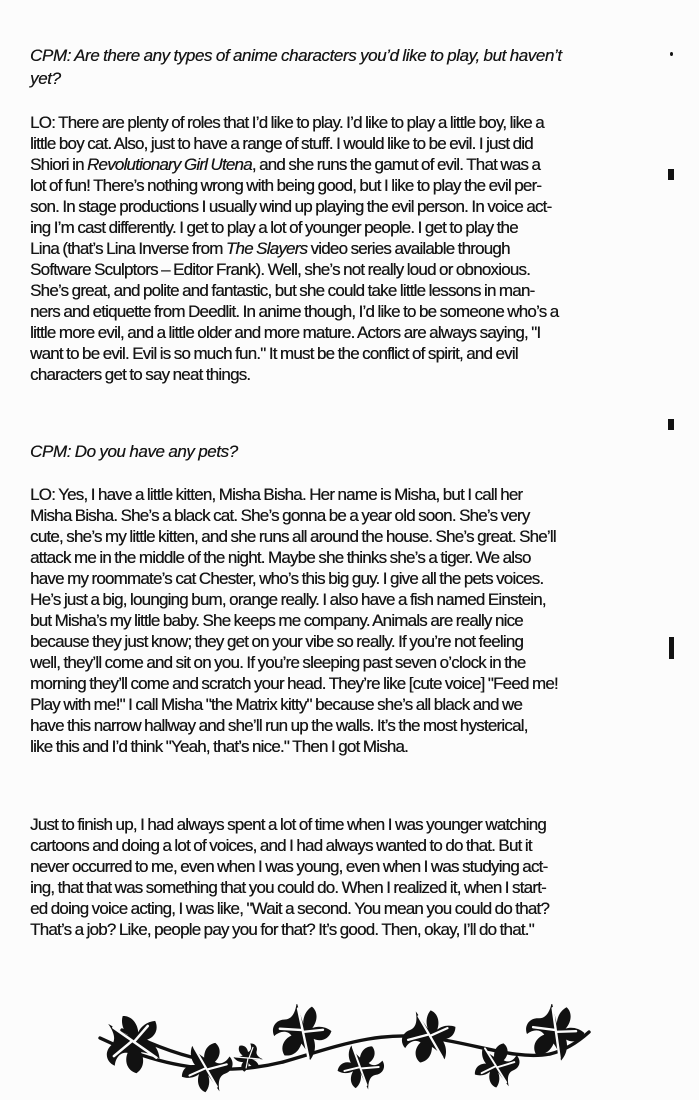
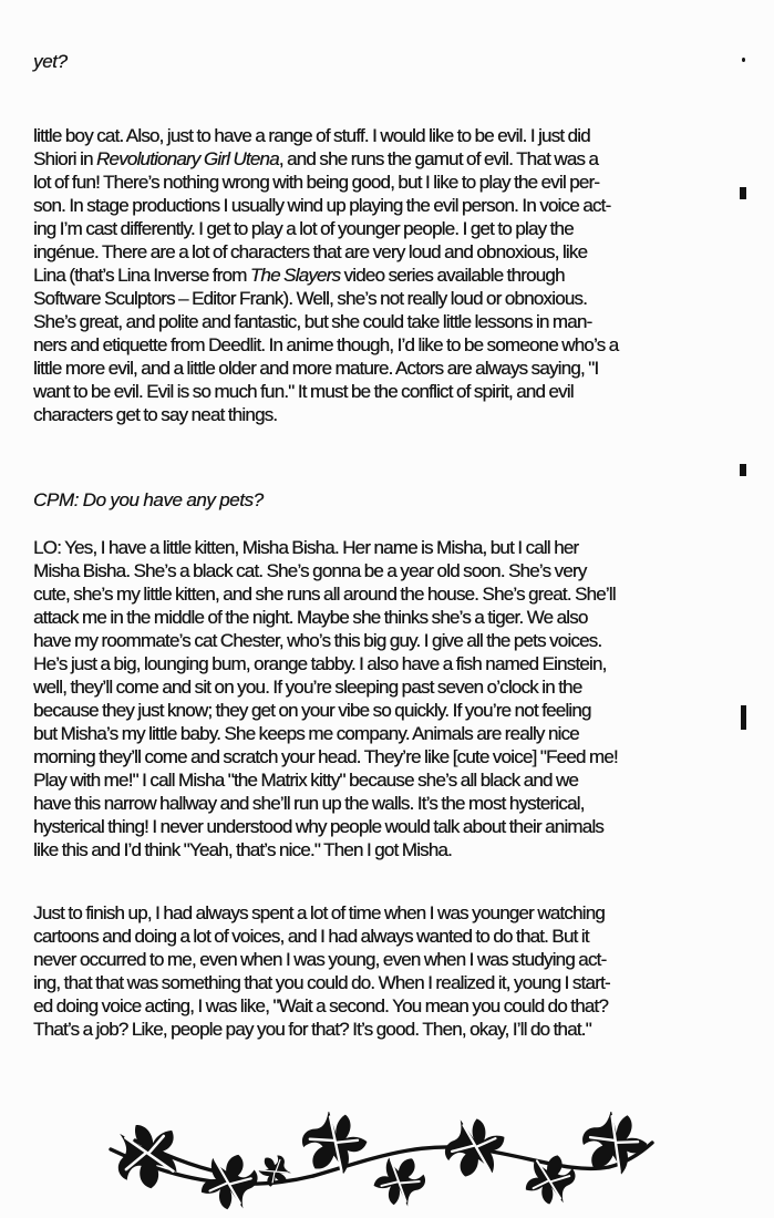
- CPM: Are there any types of anime characters you’d like to play, but haven’t
  yet?
- LO: There are plenty of roles that I’d like to play. I’d like to play a little boy, like a
  little boy cat. Also, just to have a range of stuff. I would like to be evil. I just did
  Shiori in Revolutionary Girl Utena, and she runs the gamut of evil. That was a
  lot of fun! There’s nothing wrong with being good, but I like to play the evil per-
  son. In stage productions I usually wind up playing the evil person. In voice act-
  ing I’m cast differently. I get to play a lot of younger people. I get to play the
+ ingénue. There are a lot of characters that are very loud and obnoxious, like
  Lina (that’s Lina Inverse from The Slayers video series available through
  Software Sculptors – Editor Frank). Well, she’s not really loud or obnoxious.
  She’s great, and polite and fantastic, but she could take little lessons in man-
  ners and etiquette from Deedlit. In anime though, I’d like to be someone who’s a
  little more evil, and a little older and more mature. Actors are always saying, "I
  want to be evil. Evil is so much fun." It must be the conflict of spirit, and evil
  characters get to say neat things.
  CPM: Do you have any pets?
  LO: Yes, I have a little kitten, Misha Bisha. Her name is Misha, but I call her
  Misha Bisha. She’s a black cat. She’s gonna be a year old soon. She’s very
  cute, she’s my little kitten, and she runs all around the house. She’s great. She’ll
  attack me in the middle of the night. Maybe she thinks she’s a tiger. We also
  have my roommate’s cat Chester, who’s this big guy. I give all the pets voices.
- He’s just a big, lounging bum, orange really. I also have a fish named Einstein,
+ He’s just a big, lounging bum, orange tabby. I also have a fish named Einstein,
- but Misha’s my little baby. She keeps me company. Animals are really nice
+ well, they’ll come and sit on you. If you’re sleeping past seven o’clock in the
- because they just know; they get on your vibe so really. If you’re not feeling
+ because they just know; they get on your vibe so quickly. If you’re not feeling
- well, they’ll come and sit on you. If you’re sleeping past seven o’clock in the
+ but Misha’s my little baby. She keeps me company. Animals are really nice
  morning they’ll come and scratch your head. They’re like [cute voice] "Feed me!
  Play with me!" I call Misha "the Matrix kitty" because she’s all black and we
  have this narrow hallway and she’ll run up the walls. It’s the most hysterical,
+ hysterical thing! I never understood why people would talk about their animals
  like this and I’d think "Yeah, that’s nice." Then I got Misha.
  Just to finish up, I had always spent a lot of time when I was younger watching
  cartoons and doing a lot of voices, and I had always wanted to do that. But it
  never occurred to me, even when I was young, even when I was studying act-
- ing, that that was something that you could do. When I realized it, when I start-
+ ing, that that was something that you could do. When I realized it, young I start-
  ed doing voice acting, I was like, "Wait a second. You mean you could do that?
  That’s a job? Like, people pay you for that? It’s good. Then, okay, I’ll do that."
